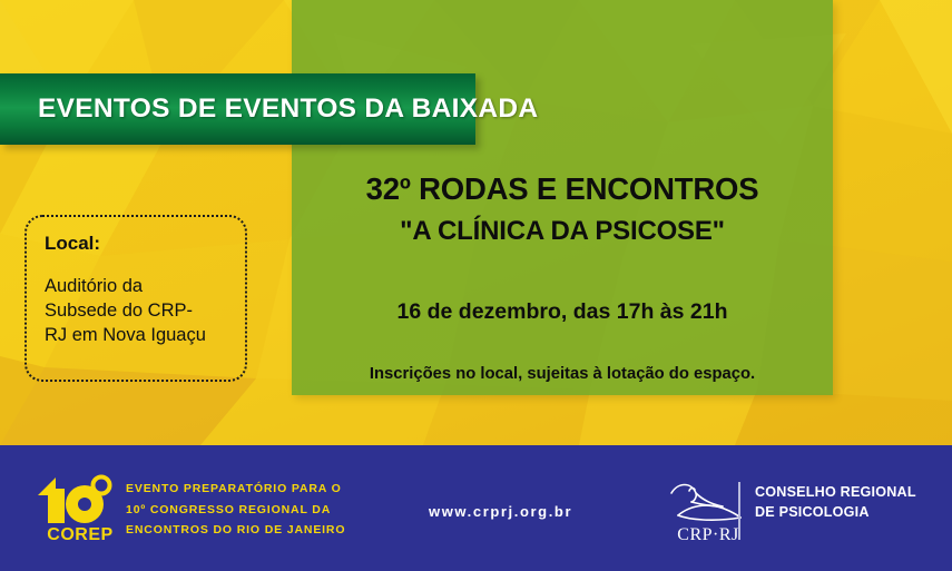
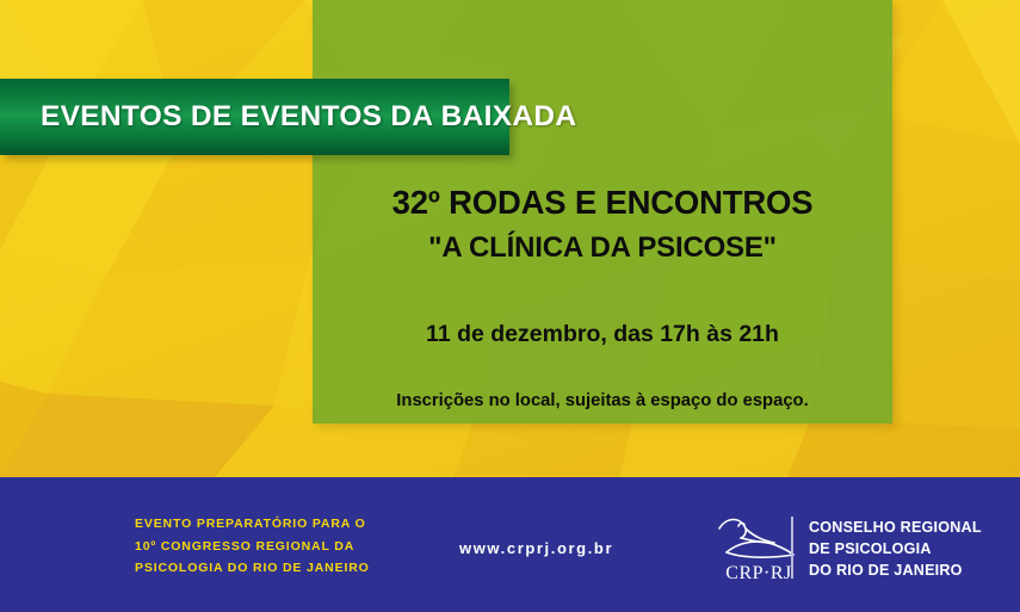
  EVENTOS DE EVENTOS DA BAIXADA
- Local:
- Auditório da
- Subsede do CRP-
- RJ em Nova Iguaçu
  32º RODAS E ENCONTROS
  "A CLÍNICA DA PSICOSE"
- 16 de dezembro, das 17h às 21h
+ 11 de dezembro, das 17h às 21h
- Inscrições no local, sujeitas à lotação do espaço.
+ Inscrições no local, sujeitas à espaço do espaço.
- COREP
  EVENTO PREPARATÓRIO PARA O
  10º CONGRESSO REGIONAL DA
- ENCONTROS DO RIO DE JANEIRO
+ PSICOLOGIA DO RIO DE JANEIRO
  www.crprj.org.br
  CRP·RJ
  CONSELHO REGIONAL
  DE PSICOLOGIA
+ DO RIO DE JANEIRO
